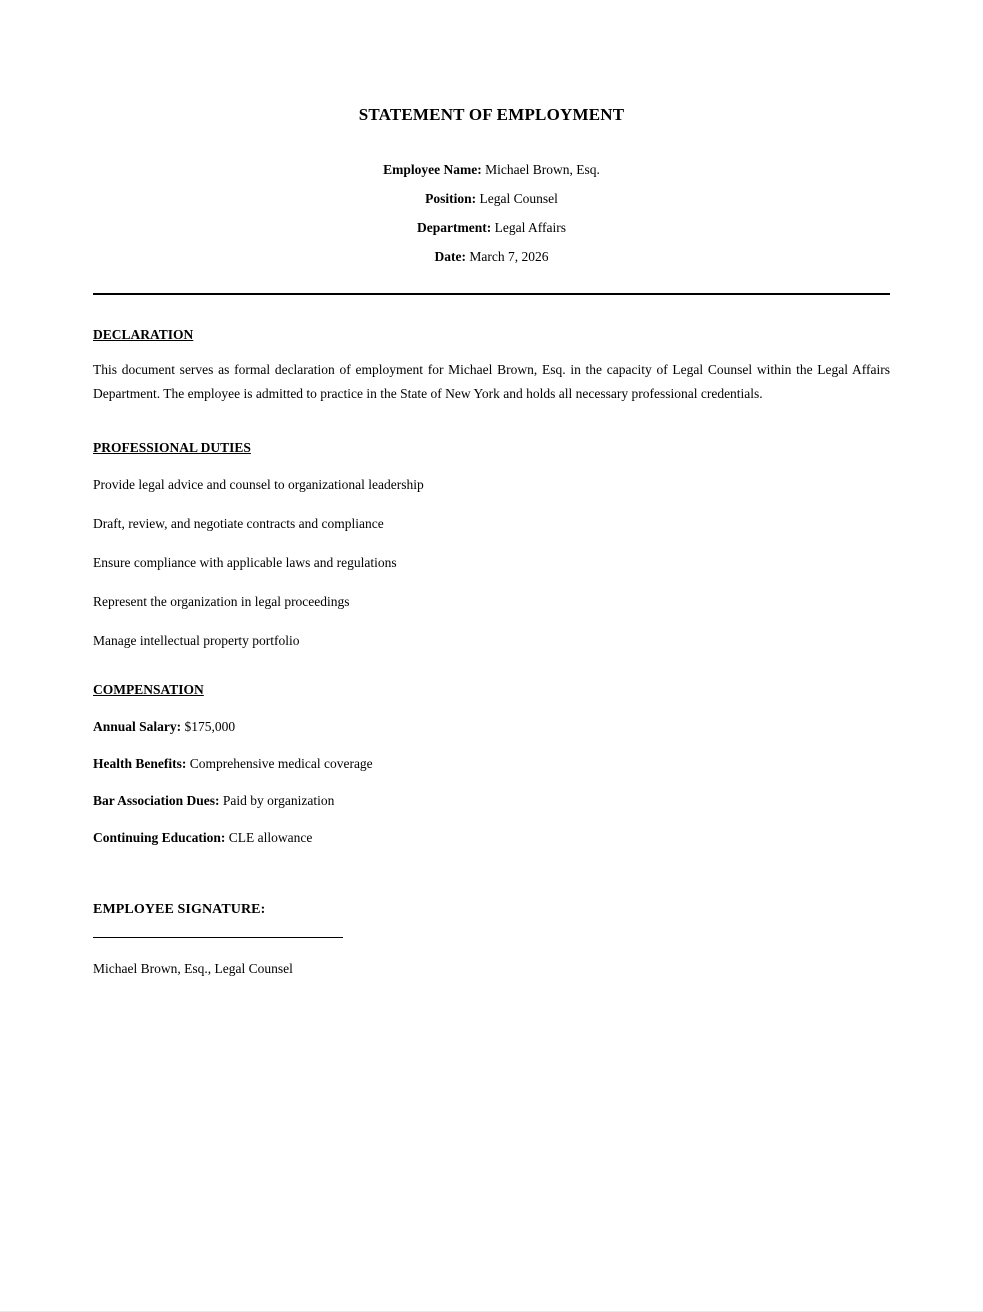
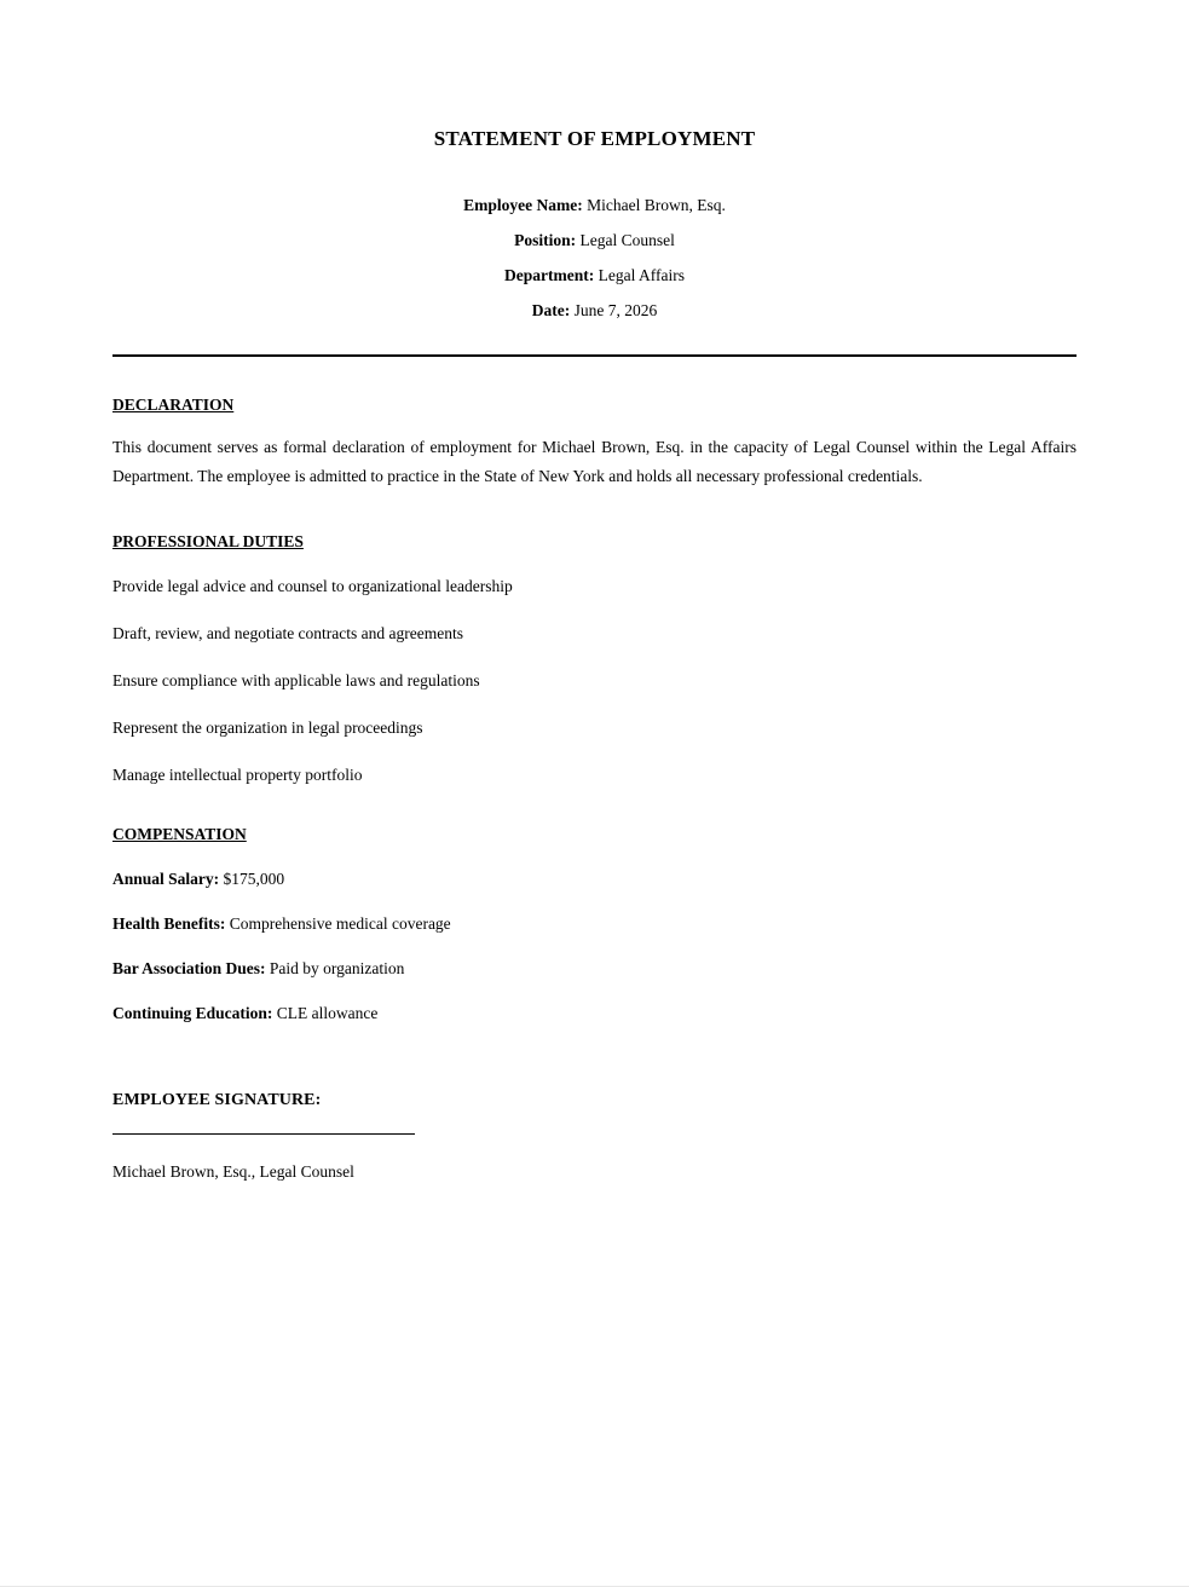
  STATEMENT OF EMPLOYMENT
  Employee Name: Michael Brown, Esq.
  Position: Legal Counsel
  Department: Legal Affairs
- Date: March 7, 2026
+ Date: June 7, 2026
  DECLARATION
  This document serves as formal declaration of employment for Michael Brown, Esq. in the capacity of Legal Counsel within the Legal Affairs Department. The employee is admitted to practice in the State of New York and holds all necessary professional credentials.
  PROFESSIONAL DUTIES
  Provide legal advice and counsel to organizational leadership
- Draft, review, and negotiate contracts and compliance
+ Draft, review, and negotiate contracts and agreements
  Ensure compliance with applicable laws and regulations
  Represent the organization in legal proceedings
  Manage intellectual property portfolio
  COMPENSATION
  Annual Salary: $175,000
  Health Benefits: Comprehensive medical coverage
  Bar Association Dues: Paid by organization
  Continuing Education: CLE allowance
  EMPLOYEE SIGNATURE:
  Michael Brown, Esq., Legal Counsel
